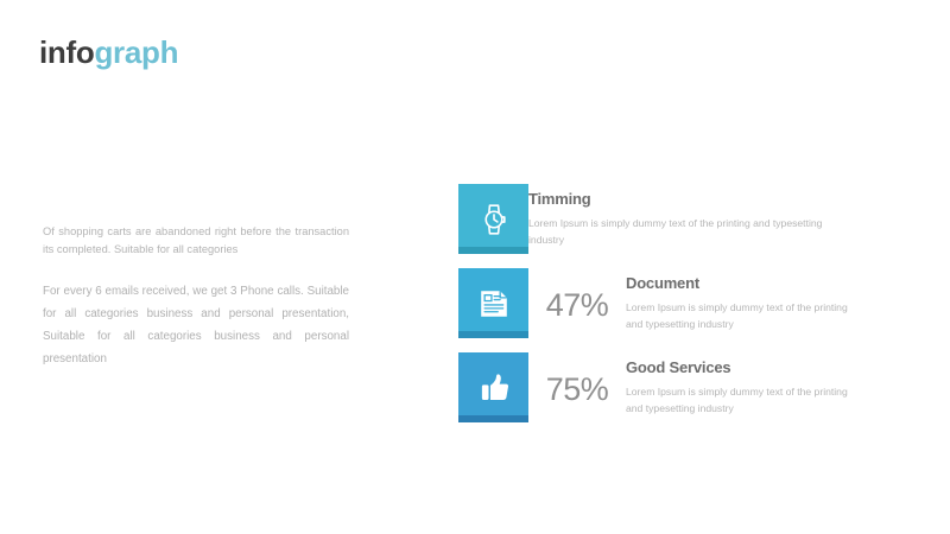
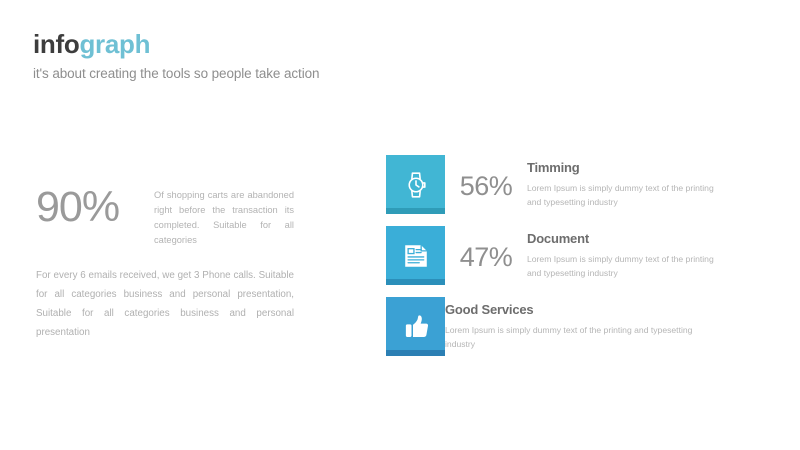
  infograph
+ it's about creating the tools so people take action
+ 90%
  Of shopping carts are abandoned right before the transaction its completed. Suitable for all categories
  For every 6 emails received, we get 3 Phone calls. Suitable for all categories business and personal presentation, Suitable for all categories business and personal presentation
+ 56%
  Timming
  Lorem Ipsum is simply dummy text of the printing and typesetting industry
  47%
  Document
  Lorem Ipsum is simply dummy text of the printing and typesetting industry
- 75%
  Good Services
  Lorem Ipsum is simply dummy text of the printing and typesetting industry
